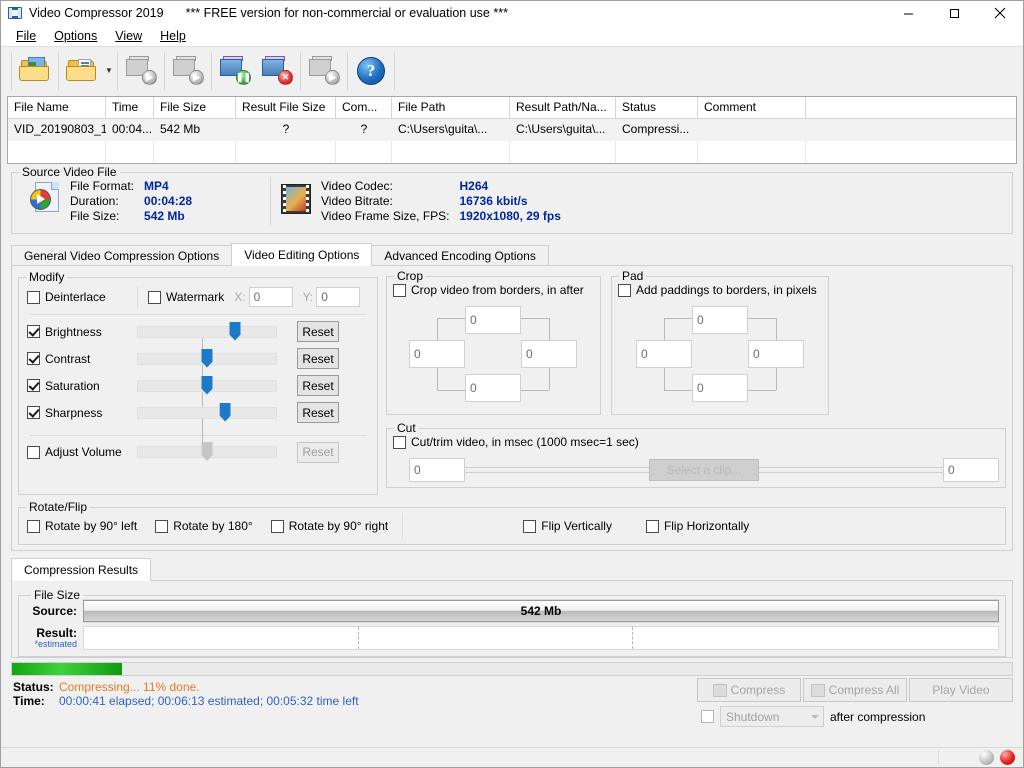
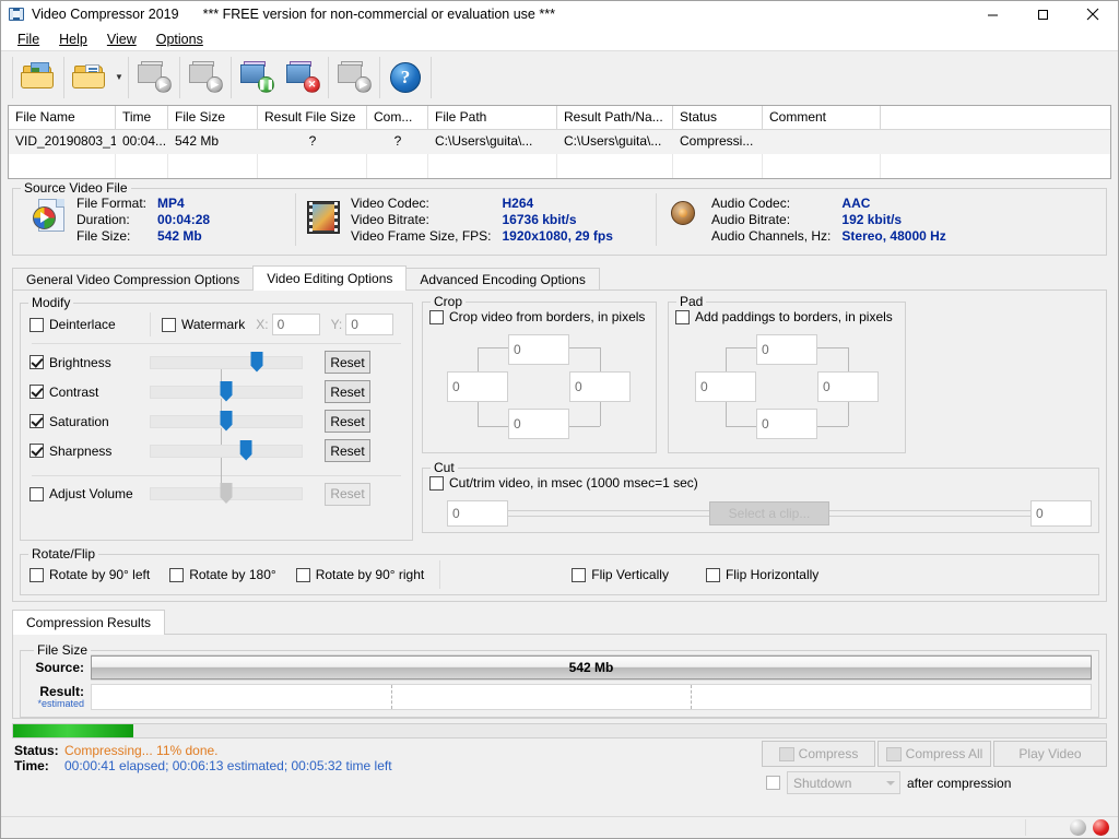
  Video Compressor 2019
  *** FREE version for non-commercial or evaluation use ***
  File
- Options
+ Help
  View
- Help
+ Options
  ▼
  ▶
  ▶
  ❚❚
  ✕
  ▶
  ?
  File Name
  Time
  File Size
  Result File Size
  Com...
  File Path
  Result Path/Na...
  Status
  Comment
  VID_20190803_1
  00:04...
  542 Mb
  ?
  ?
  C:\Users\guita\...
  C:\Users\guita\...
  Compressi...
  Source Video File
  File Format:
  MP4
  Duration:
  00:04:28
  File Size:
  542 Mb
  Video Codec:
  H264
  Video Bitrate:
  16736 kbit/s
  Video Frame Size, FPS:
  1920x1080, 29 fps
+ Audio Codec:
+ AAC
+ Audio Bitrate:
+ 192 kbit/s
+ Audio Channels, Hz:
+ Stereo, 48000 Hz
  General Video Compression Options
  Video Editing Options
  Advanced Encoding Options
  Modify
  Deinterlace
  Watermark
  X:
  0
  Y:
  0
  Brightness
  Reset
  Contrast
  Reset
  Saturation
  Reset
  Sharpness
  Reset
  Adjust Volume
  Reset
  Crop
- Crop video from borders, in after
+ Crop video from borders, in pixels
  0
  0
  0
  0
  Pad
  Add paddings to borders, in pixels
  0
  0
  0
  0
  Cut
  Cut/trim video, in msec (1000 msec=1 sec)
  0
  0
  Rotate/Flip
  Rotate by 90° left
  Rotate by 180°
  Rotate by 90° right
  Flip Vertically
  Flip Horizontally
  Compression Results
  File Size
  Source:
  542 Mb
  Result:
  *estimated
  Status:
  Compressing... 11% done.
  Time:
  00:00:41 elapsed; 00:06:13 estimated; 00:05:32 time left
  Compress
  Compress All
  Play Video
  Shutdown
  after compression
